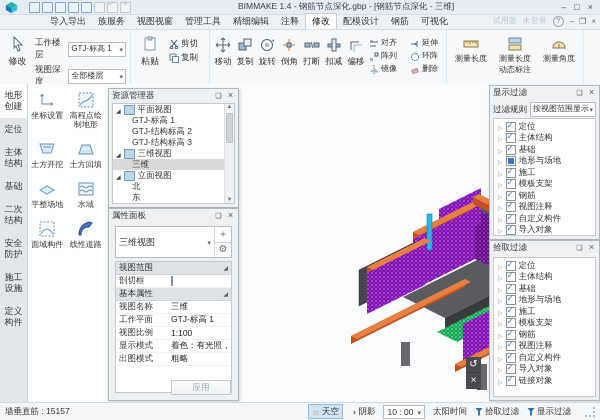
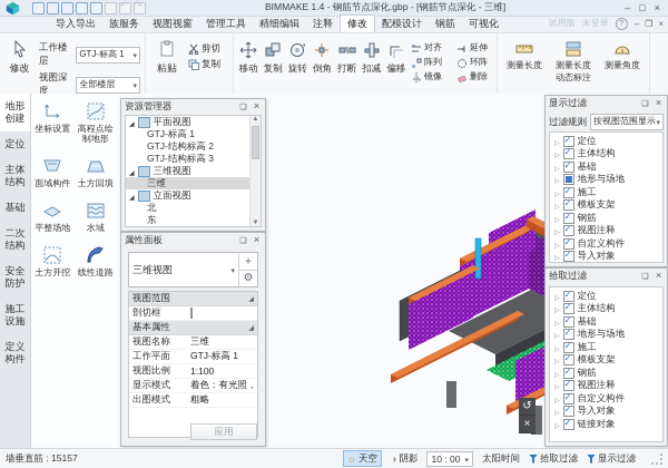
  ↶
  ↷
  BIMMAKE 1.4 - 钢筋节点深化.gbp - [钢筋节点深化 - 三维]
  –
  □
  ×
  导入导出
  族服务
  视图视窗
  管理工具
  精细编辑
  注释
  修改
  配模设计
  钢筋
  可视化
  试用版
  未登录
  –
  ❐
  ×
  修改
  工作楼层
  GTJ-标高 1
  视图深度
  全部楼层
  粘贴
  剪切
  复制
  移动
  复制
  旋转
  倒角
  打断
  扣减
  偏移
  对齐
  延伸
  阵列
  环阵
  镜像
  删除
  测量长度
  测量长度
  动态标注
  测量角度
  地形创建
  定位
  主体结构
  基础
  二次结构
  安全防护
  施工设施
  定义构件
  坐标设置
  高程点绘制地形
- 土方开挖
+ 面域构件
  土方回填
  平整场地
  水域
- 面域构件
+ 土方开挖
  线性道路
  ↺
  ×
  资源管理器
  平面视图
  GTJ-标高 1
  GTJ-结构标高 2
  GTJ-结构标高 3
  三维视图
  三维
  立面视图
  北
  东
  属性面板
  三维视图
  ＋
  ⚙
  视图范围
  剖切框
  基本属性
  视图名称
  三维
  工作平面
  GTJ-标高 1
  视图比例
  1:100
  显示模式
  着色：有光照，
  出图模式
  粗略
  应用
  显示过滤
  过滤规则
  按视图范围显示
  定位
  主体结构
  基础
  地形与场地
  施工
  模板支架
  钢筋
  视图注释
  自定义构件
  导入对象
  拾取过滤
  定位
  主体结构
  基础
  地形与场地
  施工
  模板支架
  钢筋
  视图注释
  自定义构件
  导入对象
  链接对象
  墙垂直筋 : 15157
  天空
  阴影
  10 : 00
  太阳时间
  拾取过滤
  显示过滤
